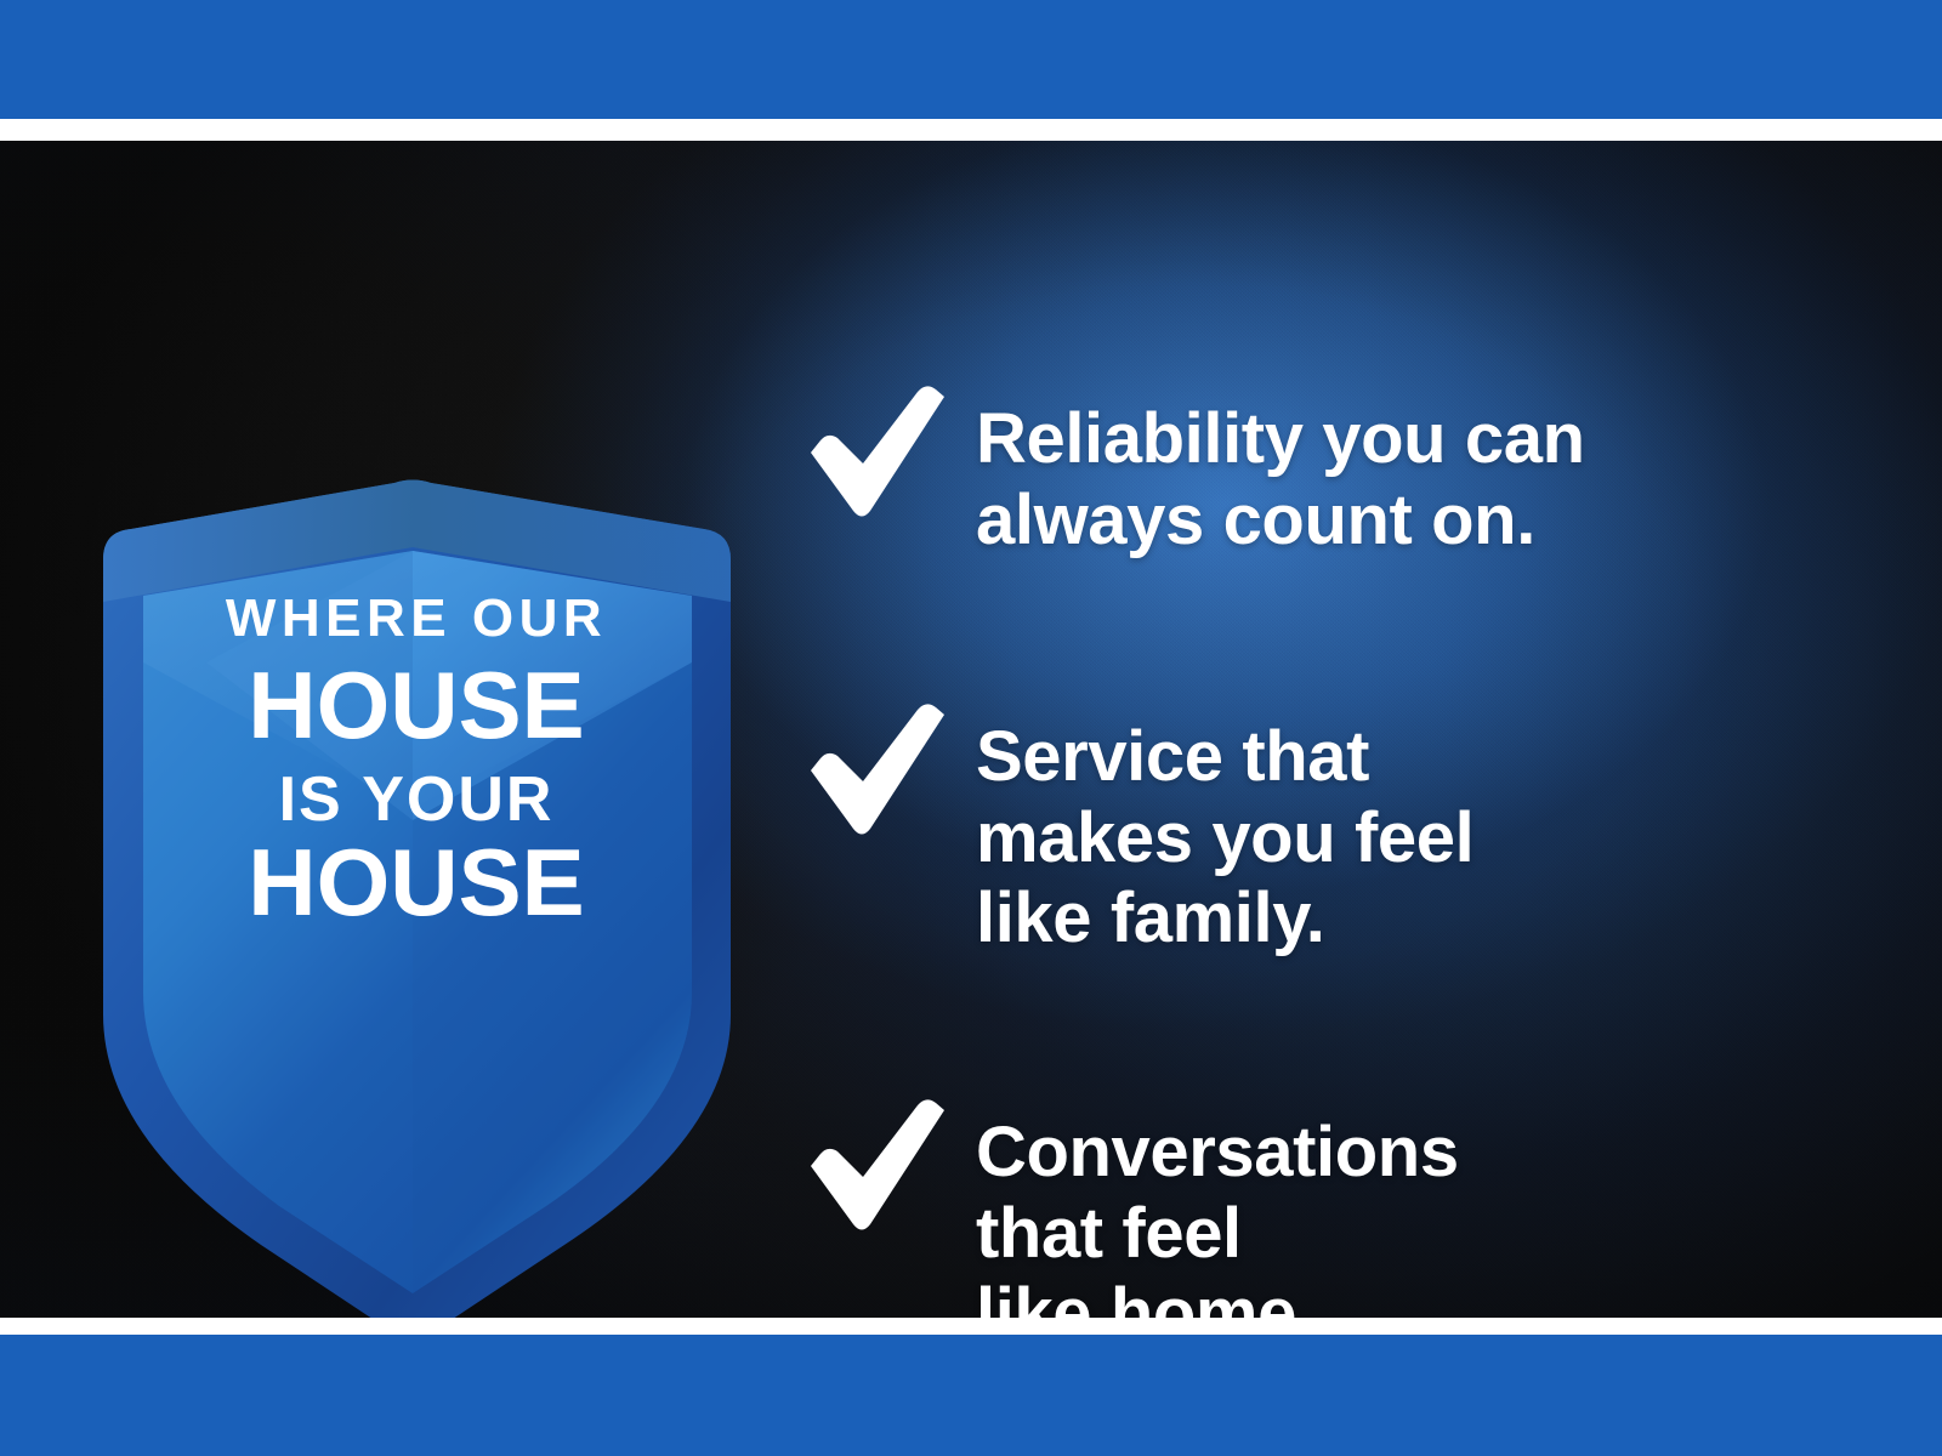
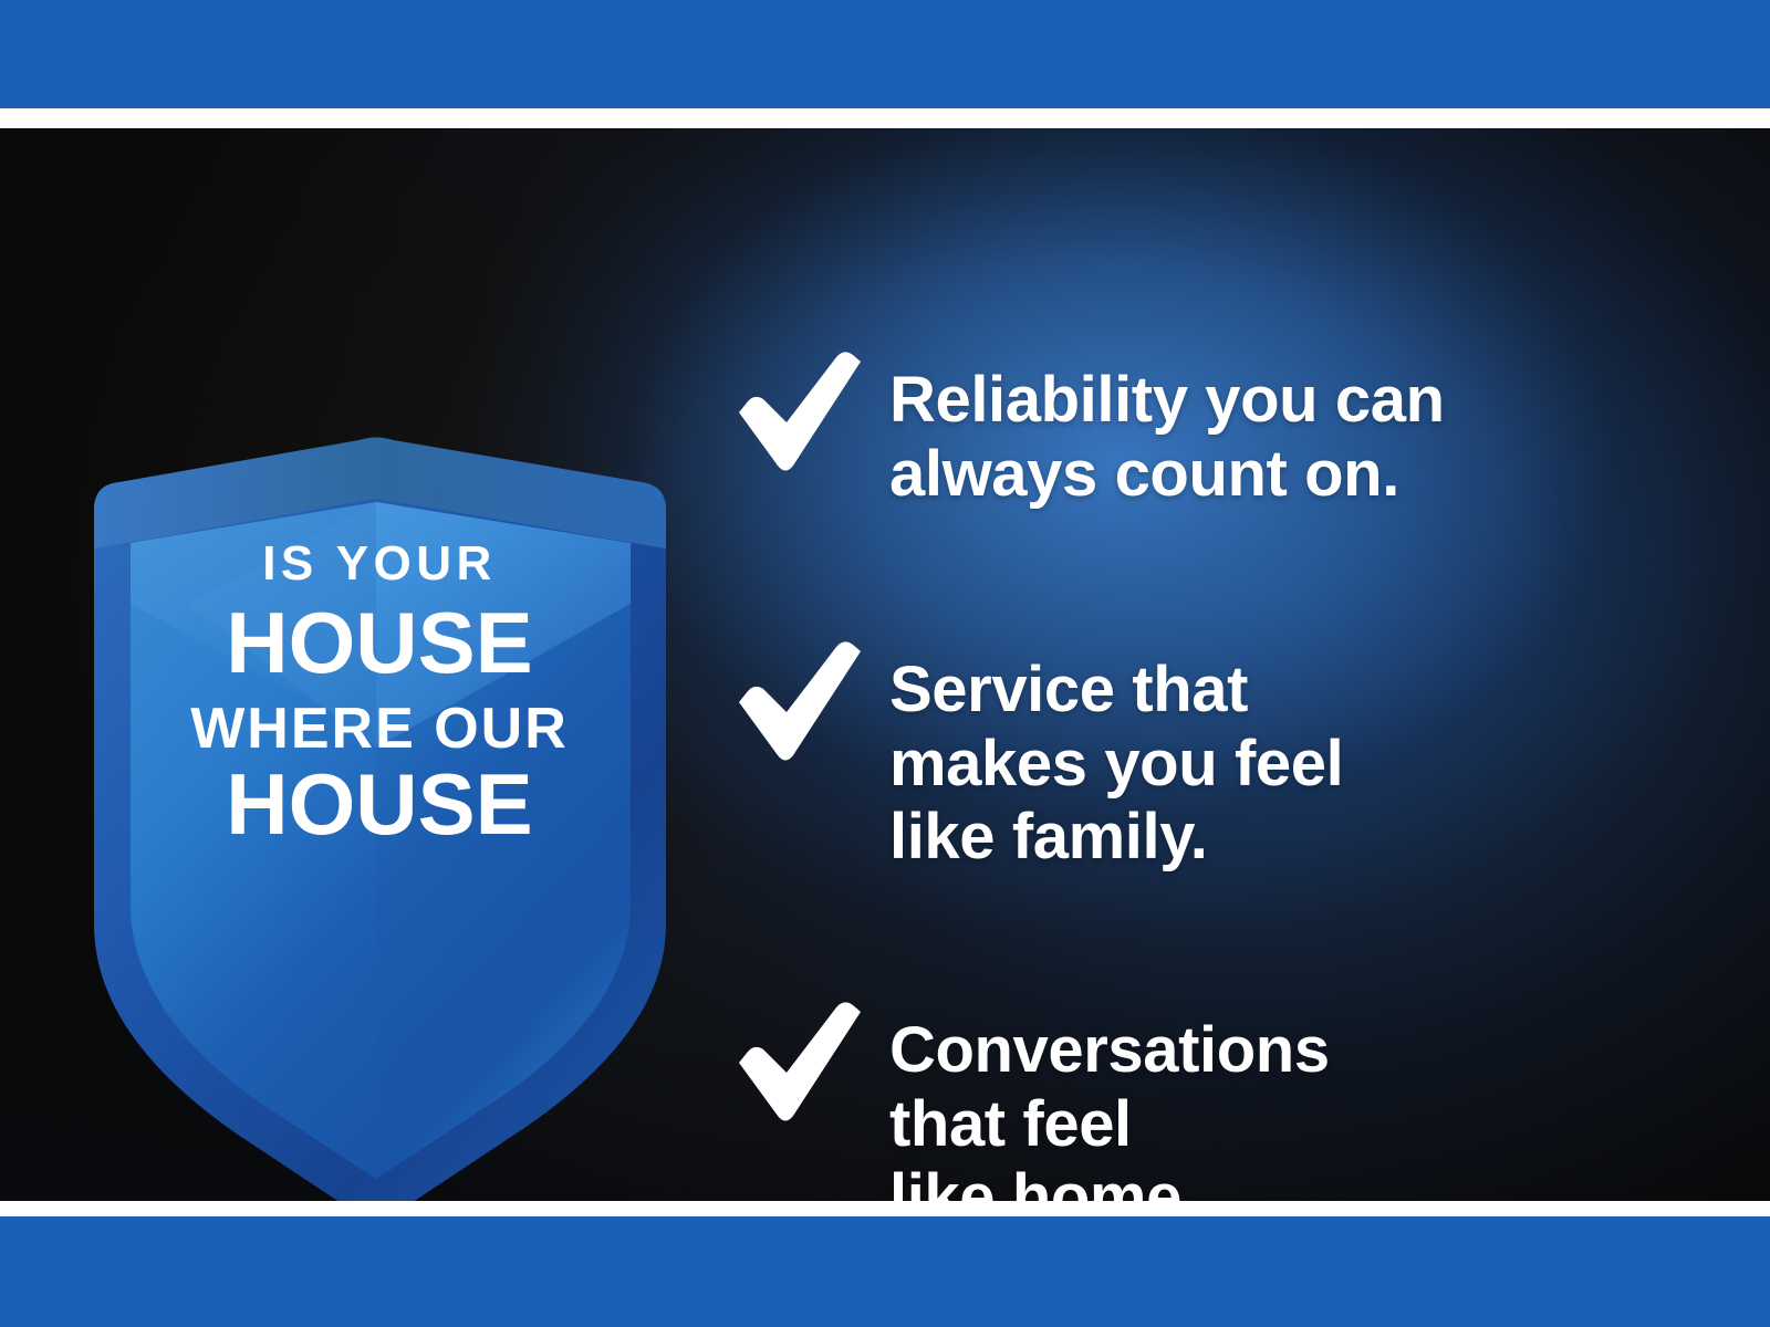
- WHERE OUR
+ IS YOUR
  HOUSE
- IS YOUR
+ WHERE OUR
  HOUSE
  Reliability you can
  always count on.
  Service that
  makes you feel
  like family.
  Conversations
  that feel
  like home.
